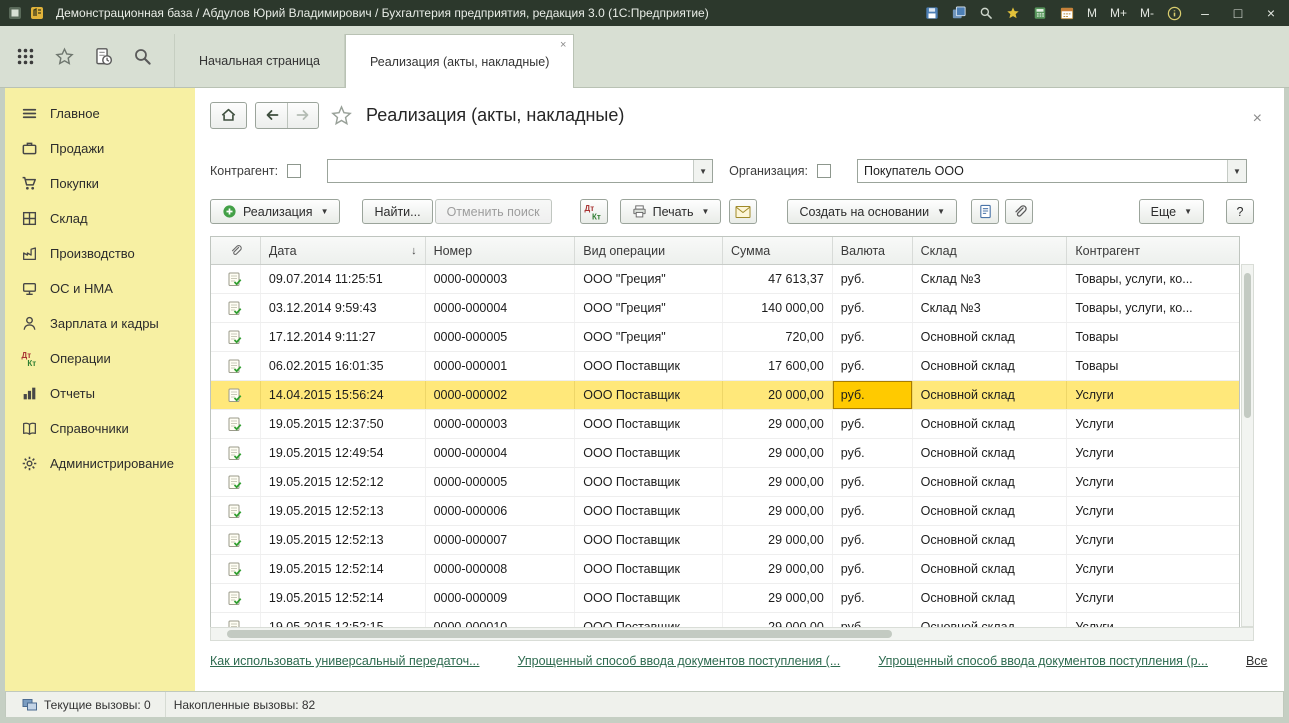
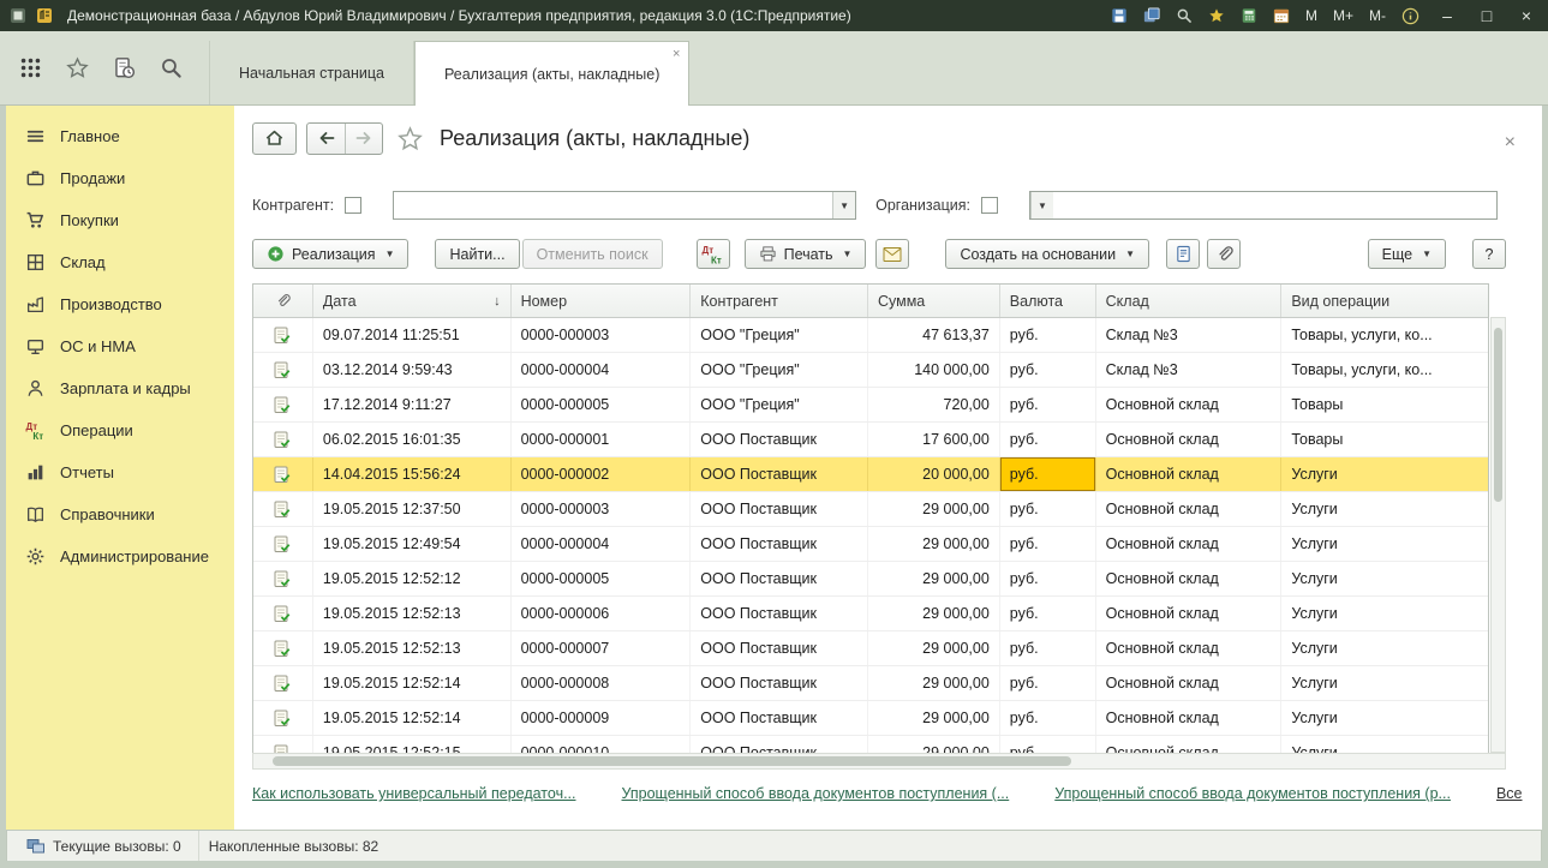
  Демонстрационная база / Абдулов Юрий Владимирович / Бухгалтерия предприятия, редакция 3.0 (1С:Предприятие)
  M
  M+
  M-
  –
  □
  ×
  Начальная страница
  Реализация (акты, накладные)
  ×
  Главное
  Продажи
  Покупки
  Склад
  Производство
  ОС и НМА
  Зарплата и кадры
  Дт
  Кт
  Операции
  Отчеты
  Справочники
  Администрирование
  Реализация (акты, накладные)
  ×
  Контрагент:
  ▼
  Организация:
- Покупатель ООО
  ▼
  Реализация
  ▼
  Найти...
  Отменить поиск
  Дт
  Кт
  Печать
  ▼
  Создать на основании
  ▼
  Еще
  ▼
  ?
  Дата
  ↓
  Номер
- Вид операции
+ Контрагент
  Сумма
  Валюта
  Склад
- Контрагент
+ Вид операции
  09.07.2014 11:25:51
  0000-000003
  ООО "Греция"
  47 613,37
  руб.
  Склад №3
  Товары, услуги, ко...
  03.12.2014 9:59:43
  0000-000004
  ООО "Греция"
  140 000,00
  руб.
  Склад №3
  Товары, услуги, ко...
  17.12.2014 9:11:27
  0000-000005
  ООО "Греция"
  720,00
  руб.
  Основной склад
  Товары
  06.02.2015 16:01:35
  0000-000001
  ООО Поставщик
  17 600,00
  руб.
  Основной склад
  Товары
  14.04.2015 15:56:24
  0000-000002
  ООО Поставщик
  20 000,00
  руб.
  Основной склад
  Услуги
  19.05.2015 12:37:50
  0000-000003
  ООО Поставщик
  29 000,00
  руб.
  Основной склад
  Услуги
  19.05.2015 12:49:54
  0000-000004
  ООО Поставщик
  29 000,00
  руб.
  Основной склад
  Услуги
  19.05.2015 12:52:12
  0000-000005
  ООО Поставщик
  29 000,00
  руб.
  Основной склад
  Услуги
  19.05.2015 12:52:13
  0000-000006
  ООО Поставщик
  29 000,00
  руб.
  Основной склад
  Услуги
  19.05.2015 12:52:13
  0000-000007
  ООО Поставщик
  29 000,00
  руб.
  Основной склад
  Услуги
  19.05.2015 12:52:14
  0000-000008
  ООО Поставщик
  29 000,00
  руб.
  Основной склад
  Услуги
  19.05.2015 12:52:14
  0000-000009
  ООО Поставщик
  29 000,00
  руб.
  Основной склад
  Услуги
  Как использовать универсальный передаточ...
  Упрощенный способ ввода документов поступления (...
  Упрощенный способ ввода документов поступления (р...
  Все
  Текущие вызовы: 0
  Накопленные вызовы: 82
